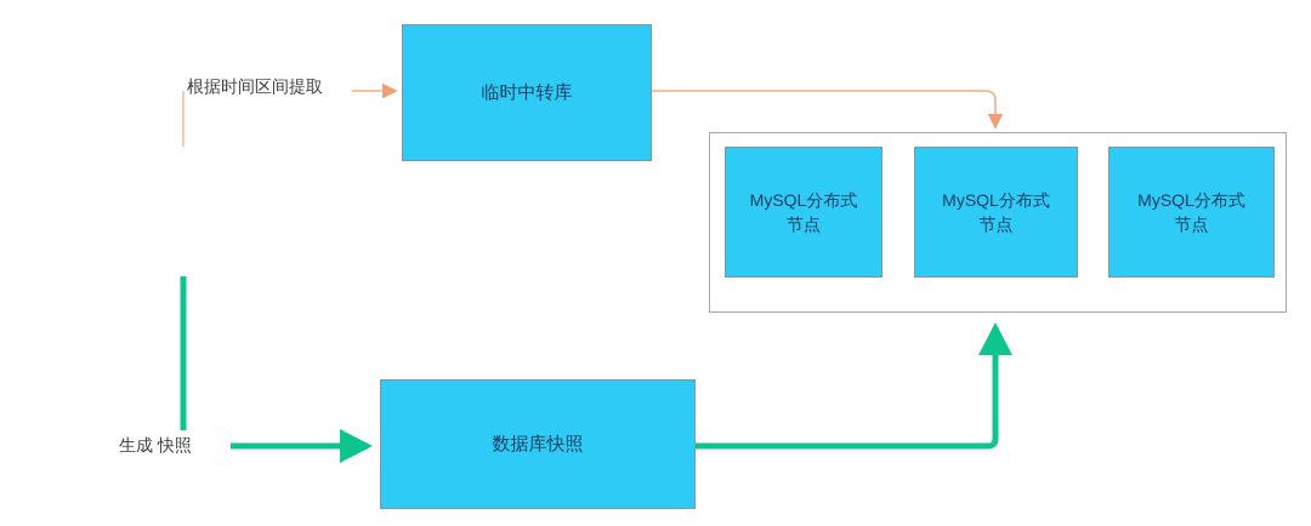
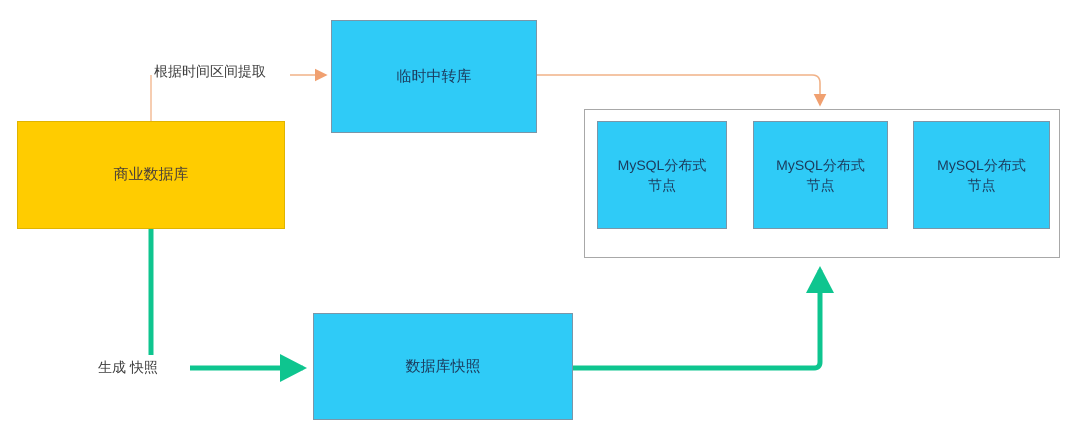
+ 商业数据库
  临时中转库
  数据库快照
  MySQL分布式
  节点
  MySQL分布式
  节点
  MySQL分布式
  节点
  根据时间区间提取
  生成 快照
